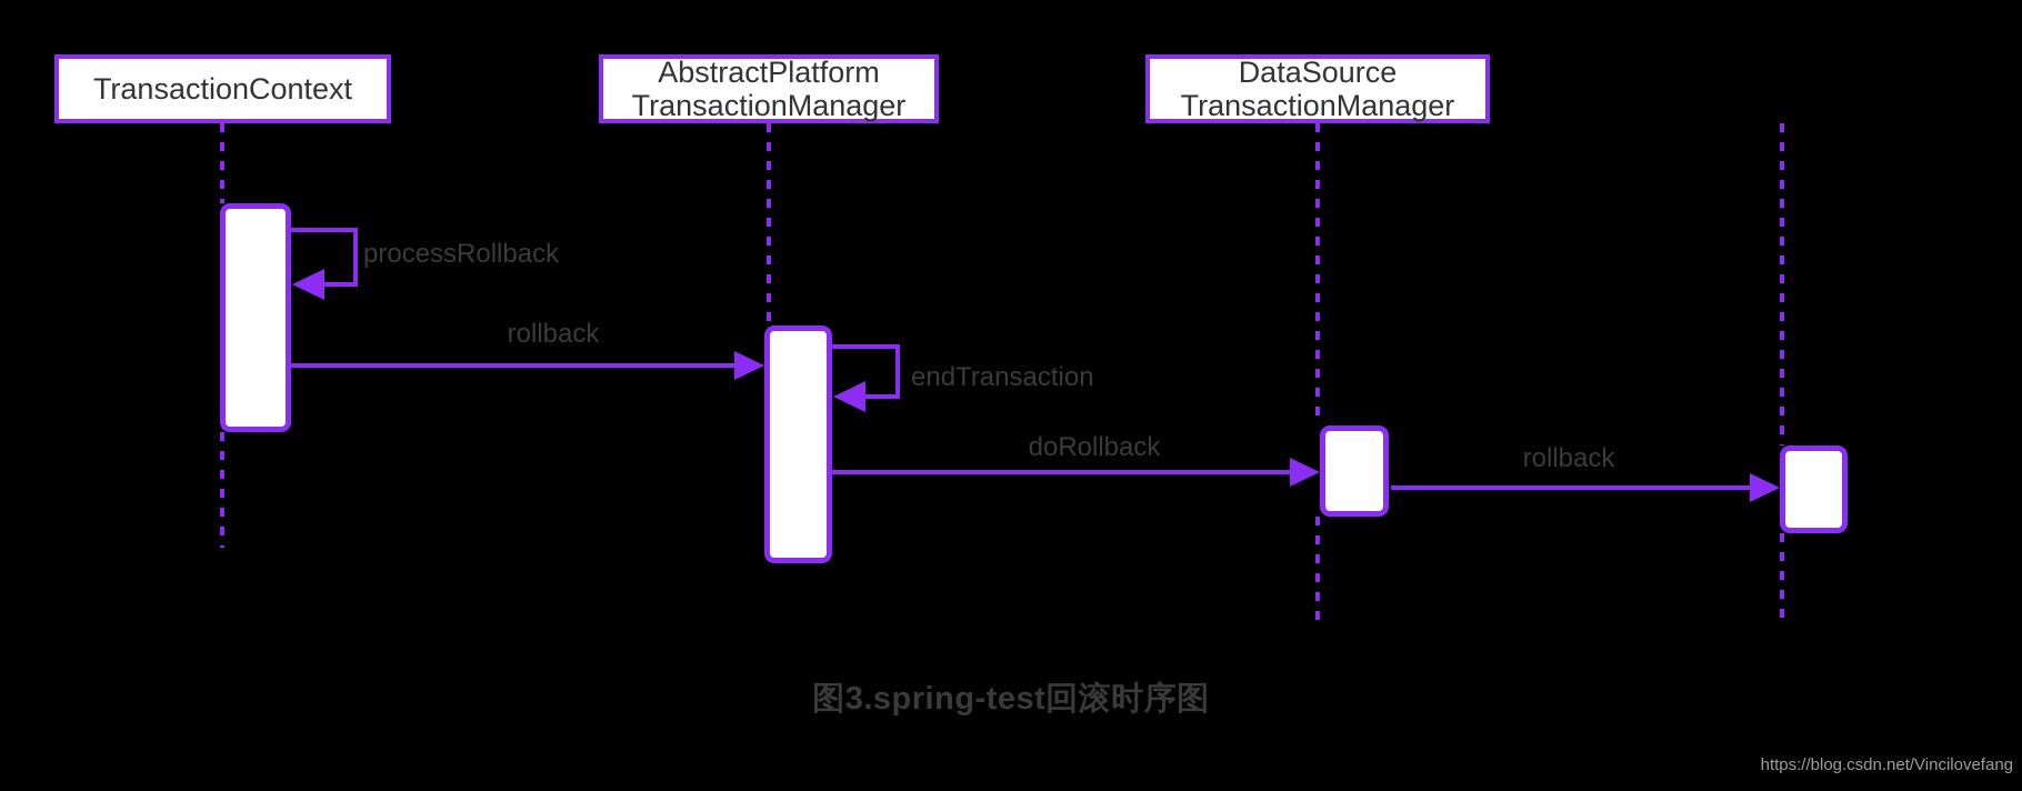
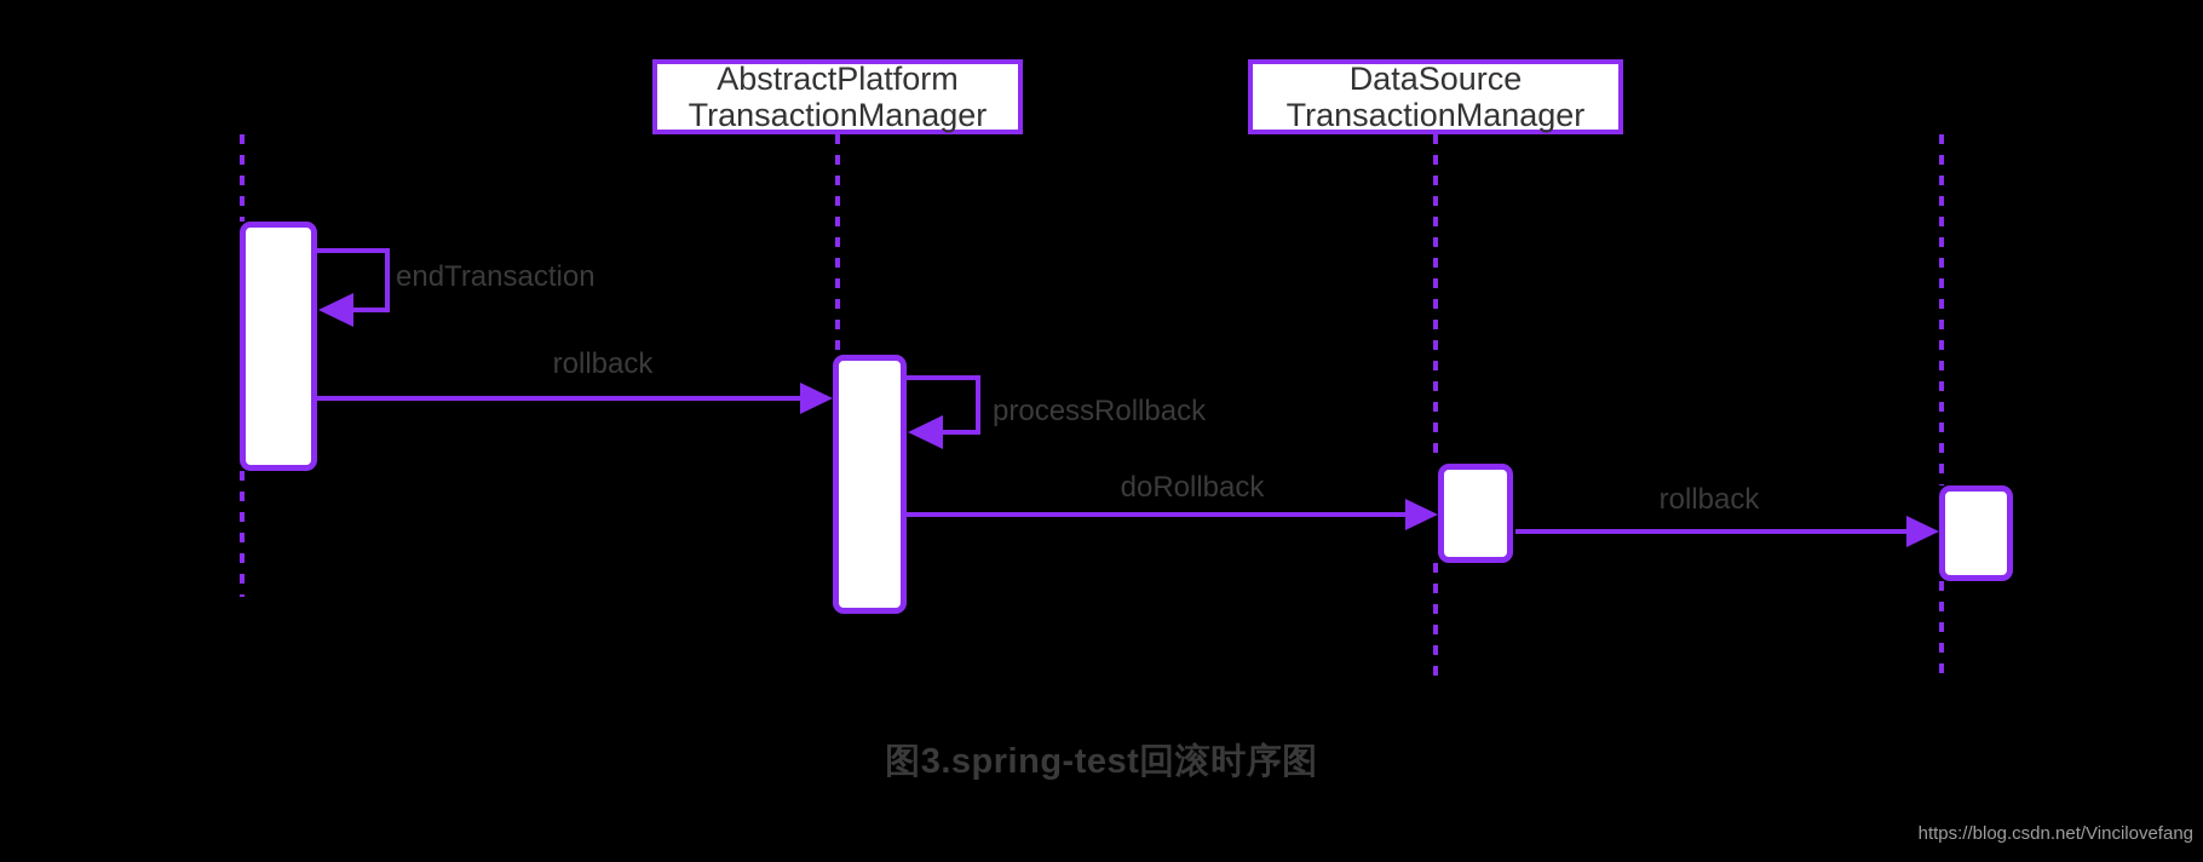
- TransactionContext
  AbstractPlatform
  TransactionManager
  DataSource
  TransactionManager
- processRollback
+ endTransaction
  rollback
- endTransaction
+ processRollback
  doRollback
  rollback
  图3.spring-test回滚时序图
  https://blog.csdn.net/Vincilovefang
